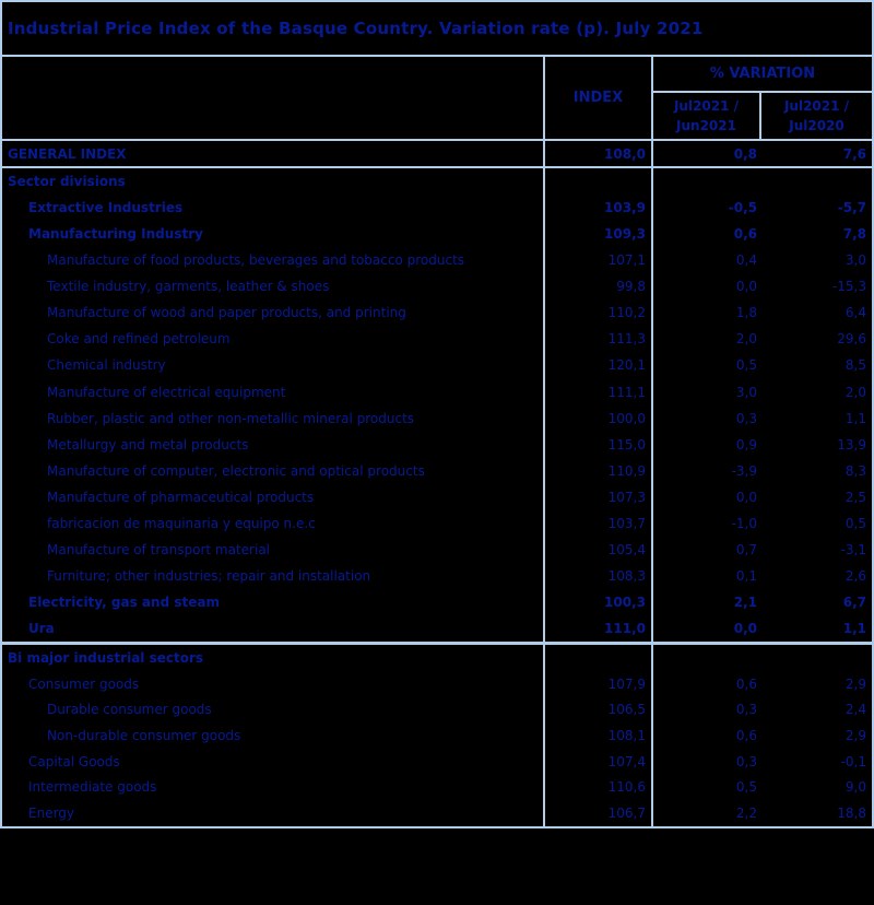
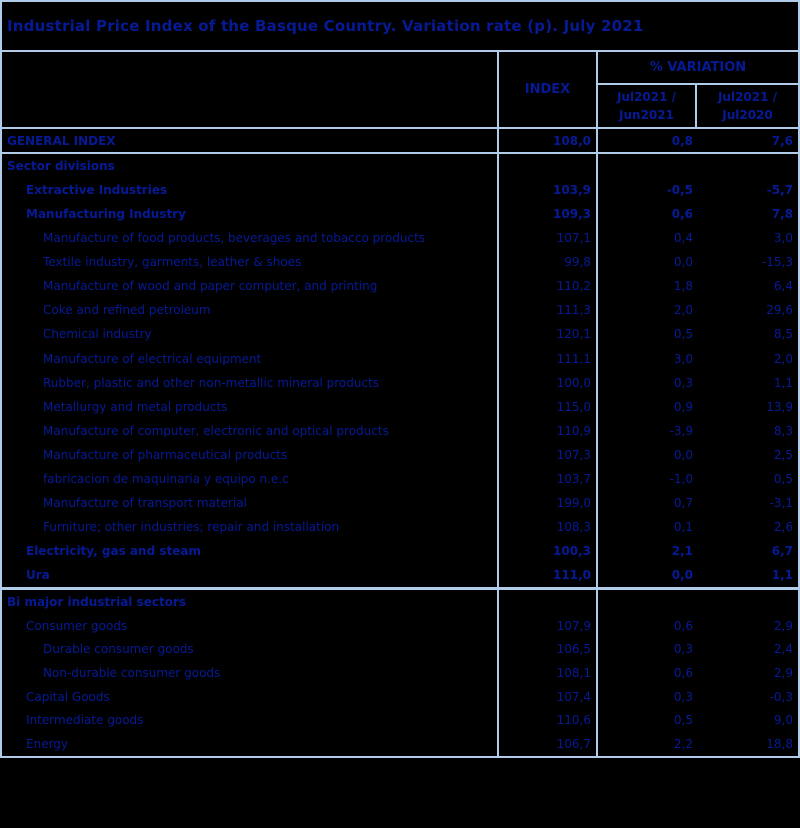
  Industrial Price Index of the Basque Country. Variation rate (p). July 2021
  INDEX
  % VARIATION
  Jul2021 / Jun2021
  Jul2021 / Jul2020
  GENERAL INDEX
  108,0
  0,8
  7,6
  Sector divisions
  Extractive Industries
  103,9
  -0,5
  -5,7
  Manufacturing Industry
  109,3
  0,6
  7,8
  Manufacture of food products, beverages and tobacco products
  107,1
  0,4
  3,0
  Textile industry, garments, leather & shoes
  99,8
  0,0
  -15,3
- Manufacture of wood and paper products, and printing
+ Manufacture of wood and paper computer, and printing
  110,2
  1,8
  6,4
  Coke and refined petroleum
  111,3
  2,0
  29,6
  Chemical industry
  120,1
  0,5
  8,5
  Manufacture of electrical equipment
  111,1
  3,0
  2,0
  Rubber, plastic and other non-metallic mineral products
  100,0
  0,3
  1,1
  Metallurgy and metal products
  115,0
  0,9
  13,9
  Manufacture of computer, electronic and optical products
  110,9
  -3,9
  8,3
  Manufacture of pharmaceutical products
  107,3
  0,0
  2,5
  fabricacion de maquinaria y equipo n.e.c
  103,7
  -1,0
  0,5
  Manufacture of transport material
- 105,4
+ 199,0
  0,7
  -3,1
  Furniture; other industries; repair and installation
  108,3
  0,1
  2,6
  Electricity, gas and steam
  100,3
  2,1
  6,7
  Ura
  111,0
  0,0
  1,1
  Bi major industrial sectors
  Consumer goods
  107,9
  0,6
  2,9
  Durable consumer goods
  106,5
  0,3
  2,4
  Non-durable consumer goods
  108,1
  0,6
  2,9
  Capital Goods
  107,4
  0,3
- -0,1
+ -0,3
  Intermediate goods
  110,6
  0,5
  9,0
  Energy
  106,7
  2,2
  18,8
